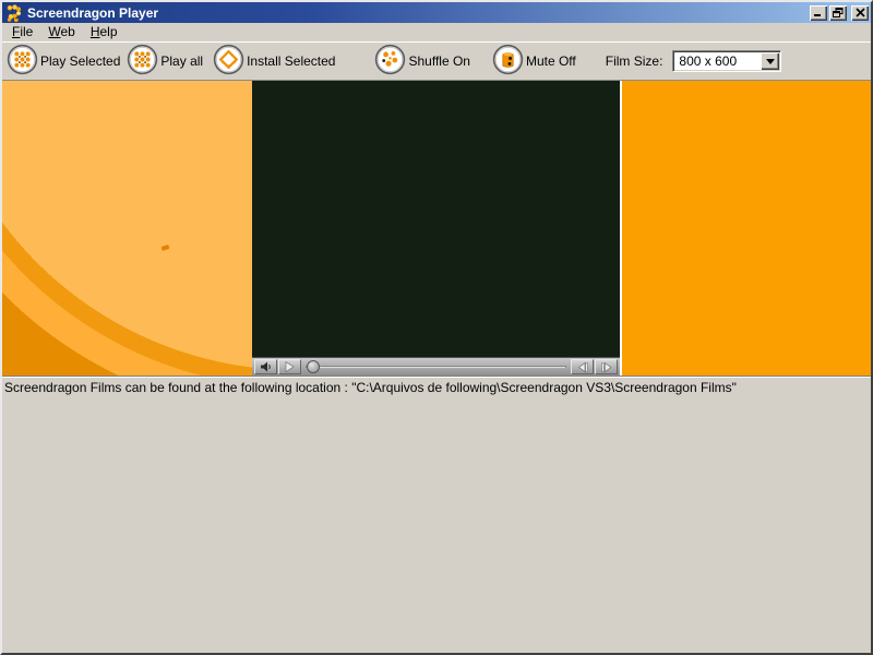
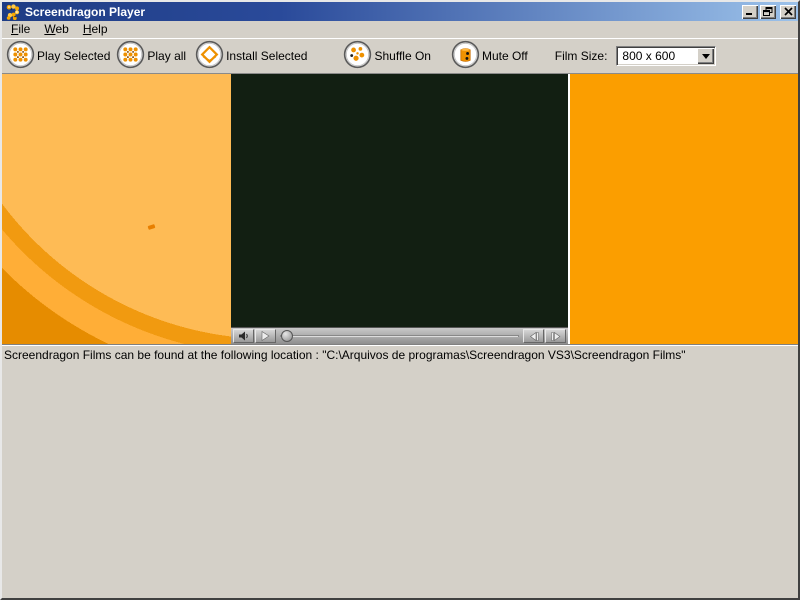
  Screendragon Player
  File
  Web
  Help
  Play Selected
  Play all
  Install Selected
  Shuffle On
  Mute Off
  Film Size:
  800 x 600
- Screendragon Films can be found at the following location : "C:\Arquivos de following\Screendragon VS3\Screendragon Films"
+ Screendragon Films can be found at the following location : "C:\Arquivos de programas\Screendragon VS3\Screendragon Films"
